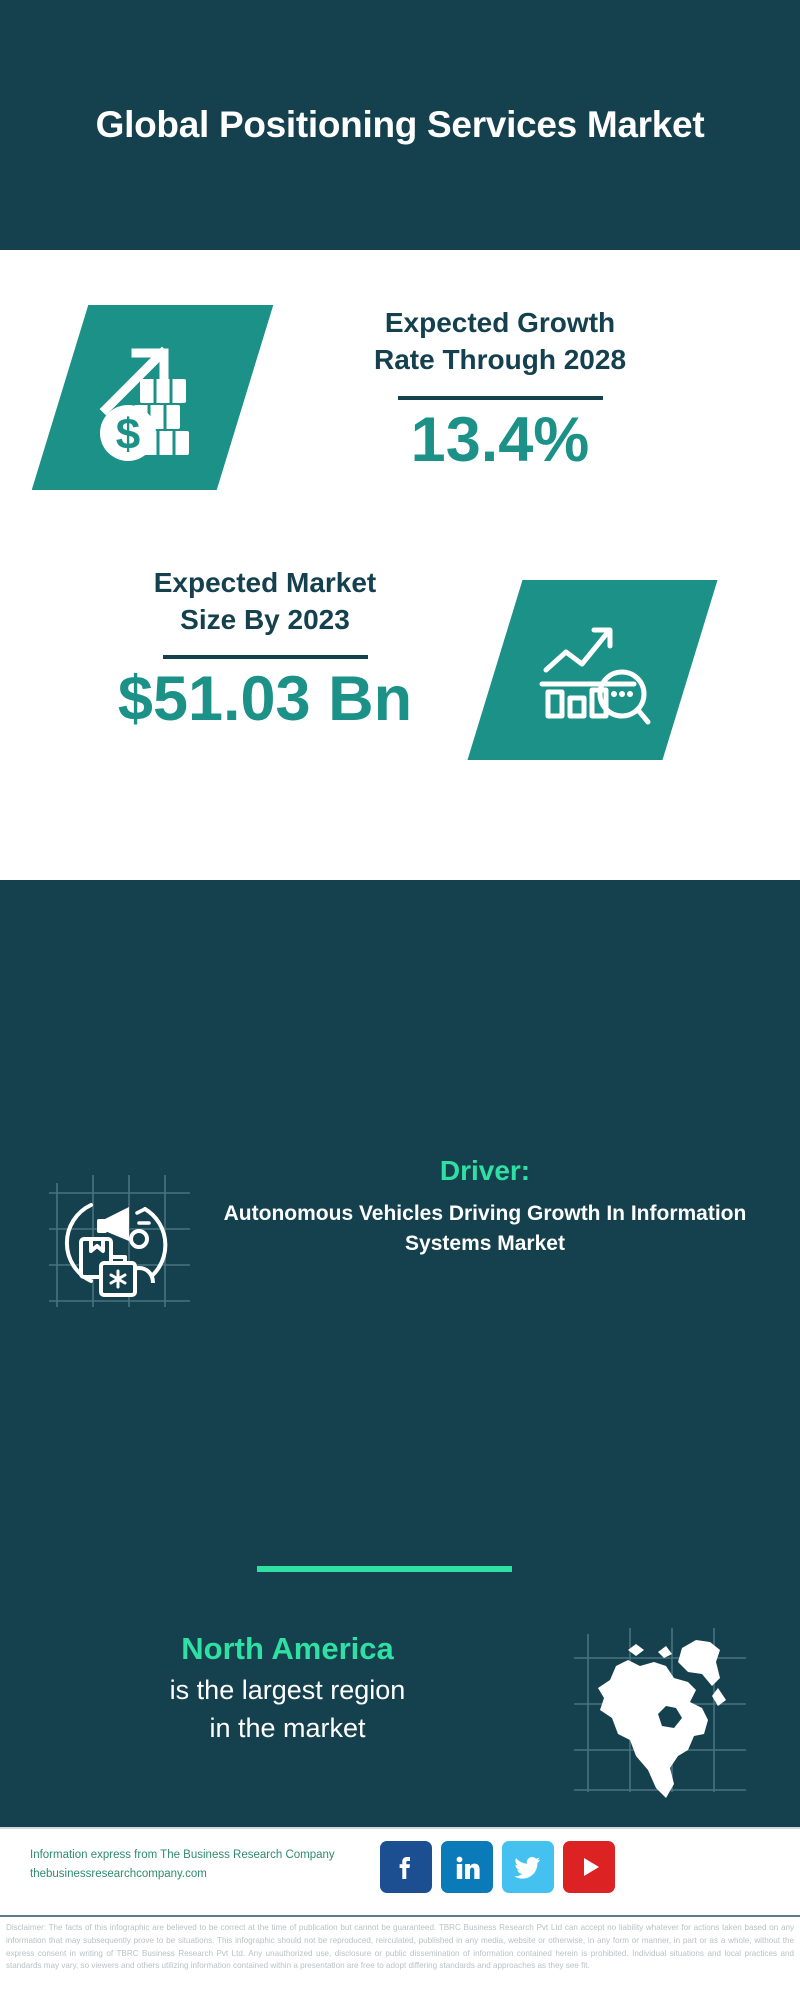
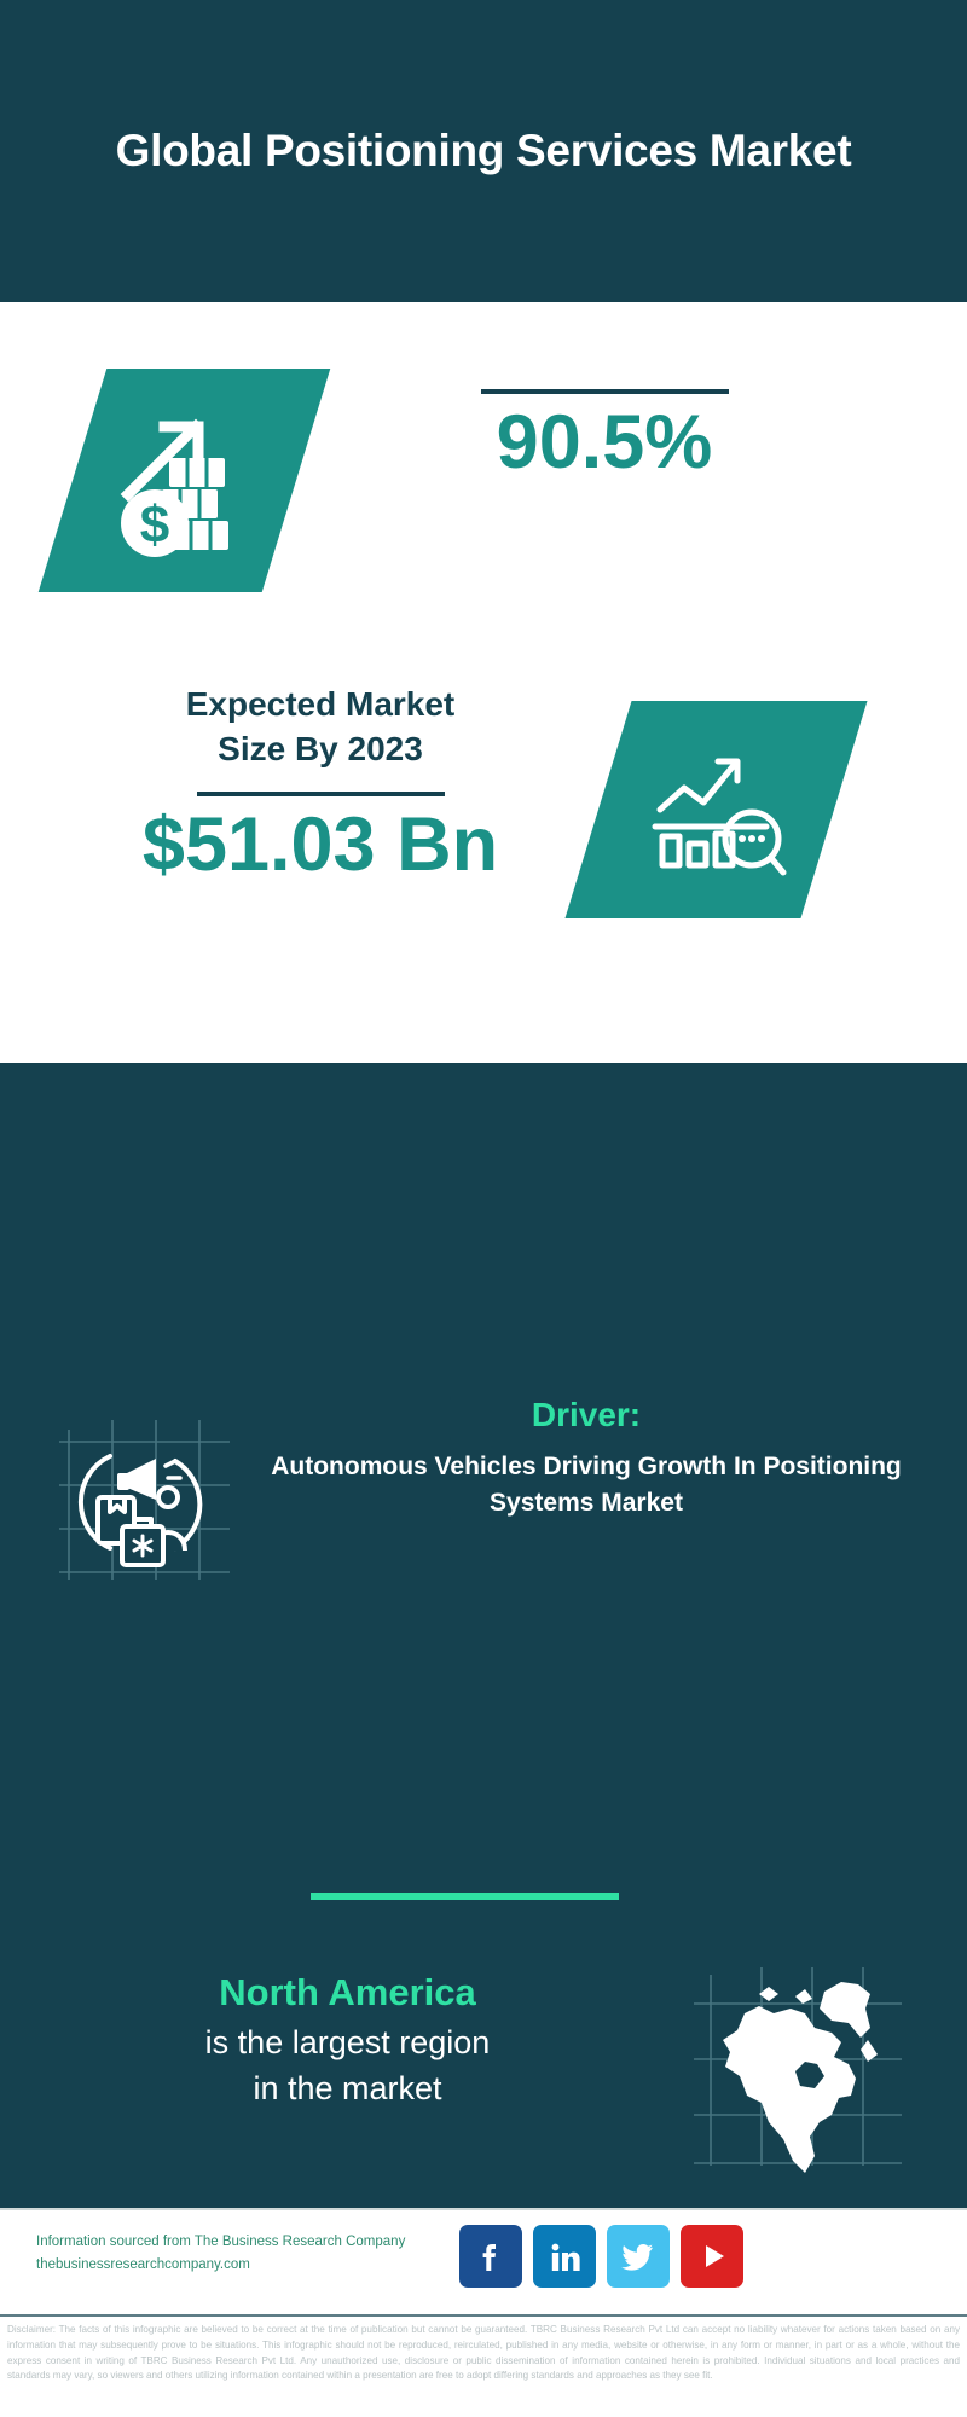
  Global Positioning Services Market
  $
- Expected Growth
- Rate Through 2028
- 13.4%
+ 90.5%
  Expected Market
  Size By 2023
  $51.03 Bn
  Driver:
- Autonomous Vehicles Driving Growth In Information Systems Market
+ Autonomous Vehicles Driving Growth In Positioning Systems Market
  North America
  is the largest region
  in the market
- Information express from The Business Research Company
+ Information sourced from The Business Research Company
  thebusinessresearchcompany.com
  Disclaimer: The facts of this infographic are believed to be correct at the time of publication but cannot be guaranteed. TBRC Business Research Pvt Ltd can accept no liability whatever for actions taken based on any information that may subsequently prove to be situations. This infographic should not be reproduced, reirculated, published in any media, website or otherwise, in any form or manner, in part or as a whole, without the express consent in writing of TBRC Business Research Pvt Ltd. Any unauthorized use, disclosure or public dissemination of information contained herein is prohibited. Individual situations and local practices and standards may vary, so viewers and others utilizing information contained within a presentation are free to adopt differing standards and approaches as they see fit.
